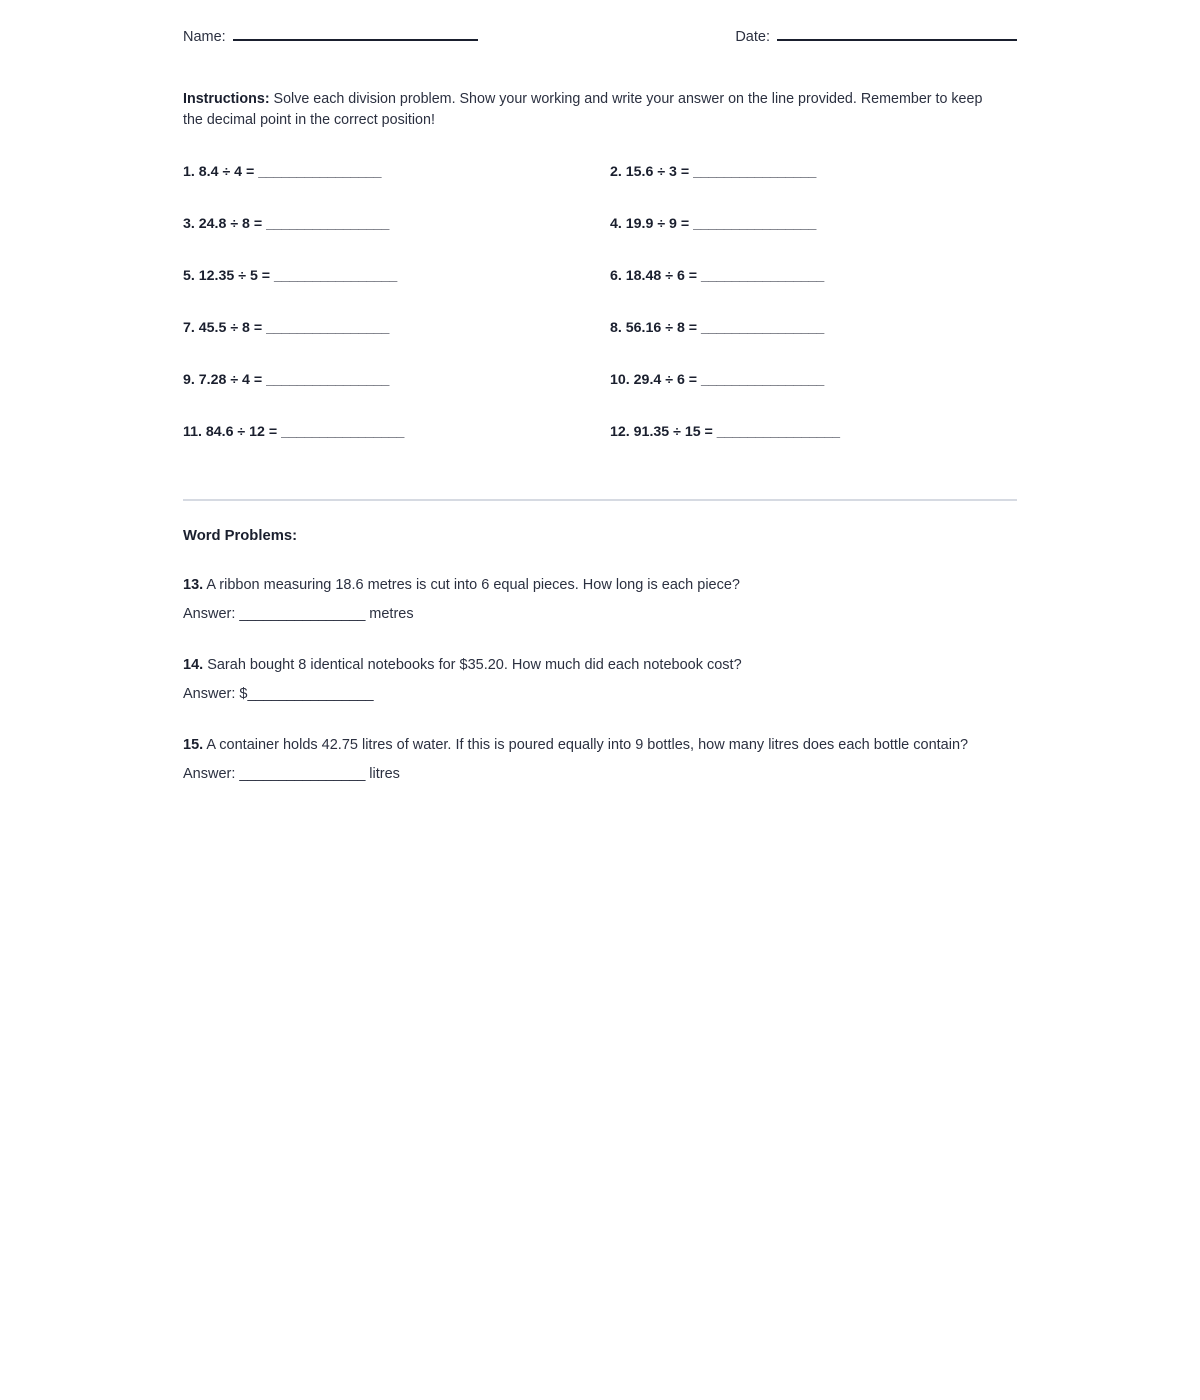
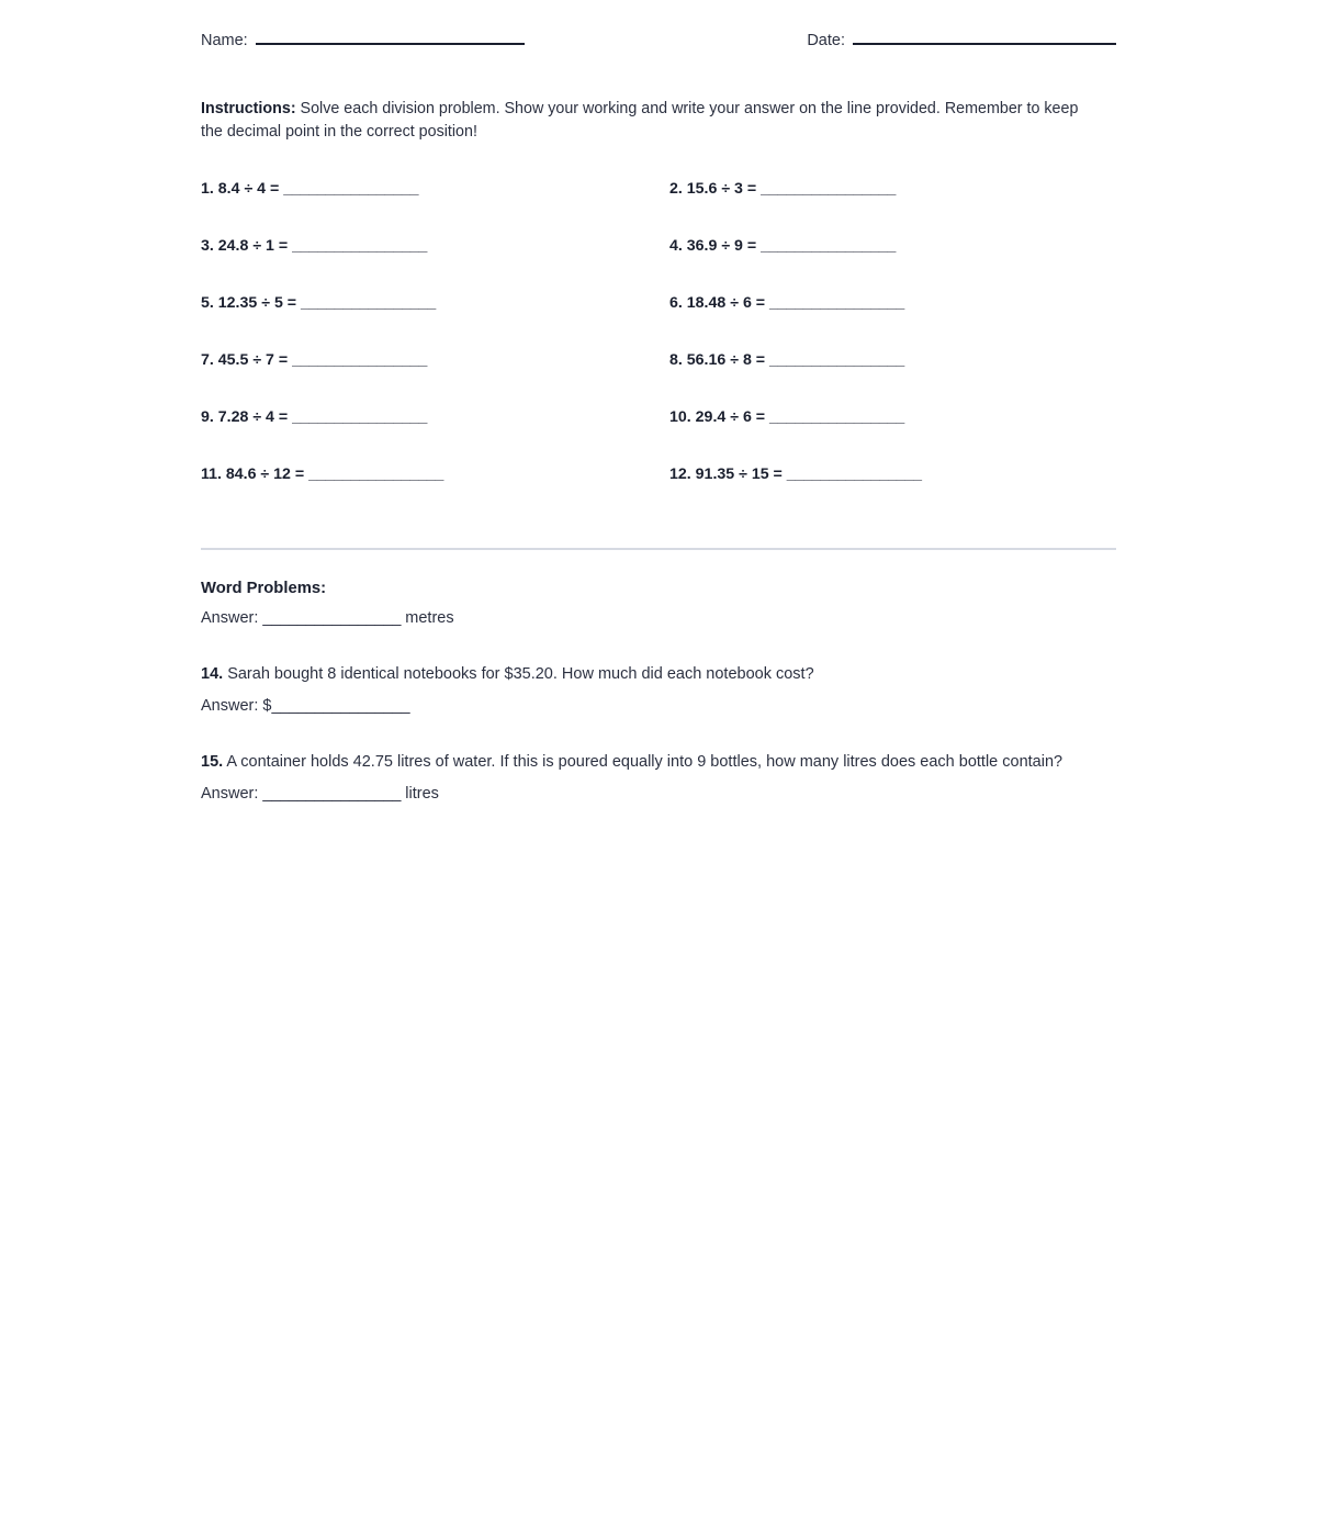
  Name:
  Date:
  Instructions: Solve each division problem. Show your working and write your answer on the line provided. Remember to keep the decimal point in the correct position!
  1. 8.4 ÷ 4 = ________________
  2. 15.6 ÷ 3 = ________________
- 3. 24.8 ÷ 8 = ________________
+ 3. 24.8 ÷ 1 = ________________
- 4. 19.9 ÷ 9 = ________________
+ 4. 36.9 ÷ 9 = ________________
  5. 12.35 ÷ 5 = ________________
  6. 18.48 ÷ 6 = ________________
- 7. 45.5 ÷ 8 = ________________
+ 7. 45.5 ÷ 7 = ________________
  8. 56.16 ÷ 8 = ________________
  9. 7.28 ÷ 4 = ________________
  10. 29.4 ÷ 6 = ________________
  11. 84.6 ÷ 12 = ________________
  12. 91.35 ÷ 15 = ________________
  Word Problems:
- 13. A ribbon measuring 18.6 metres is cut into 6 equal pieces. How long is each piece?
  Answer: ________________ metres
  14. Sarah bought 8 identical notebooks for $35.20. How much did each notebook cost?
  Answer: $________________
  15. A container holds 42.75 litres of water. If this is poured equally into 9 bottles, how many litres does each bottle contain?
  Answer: ________________ litres
